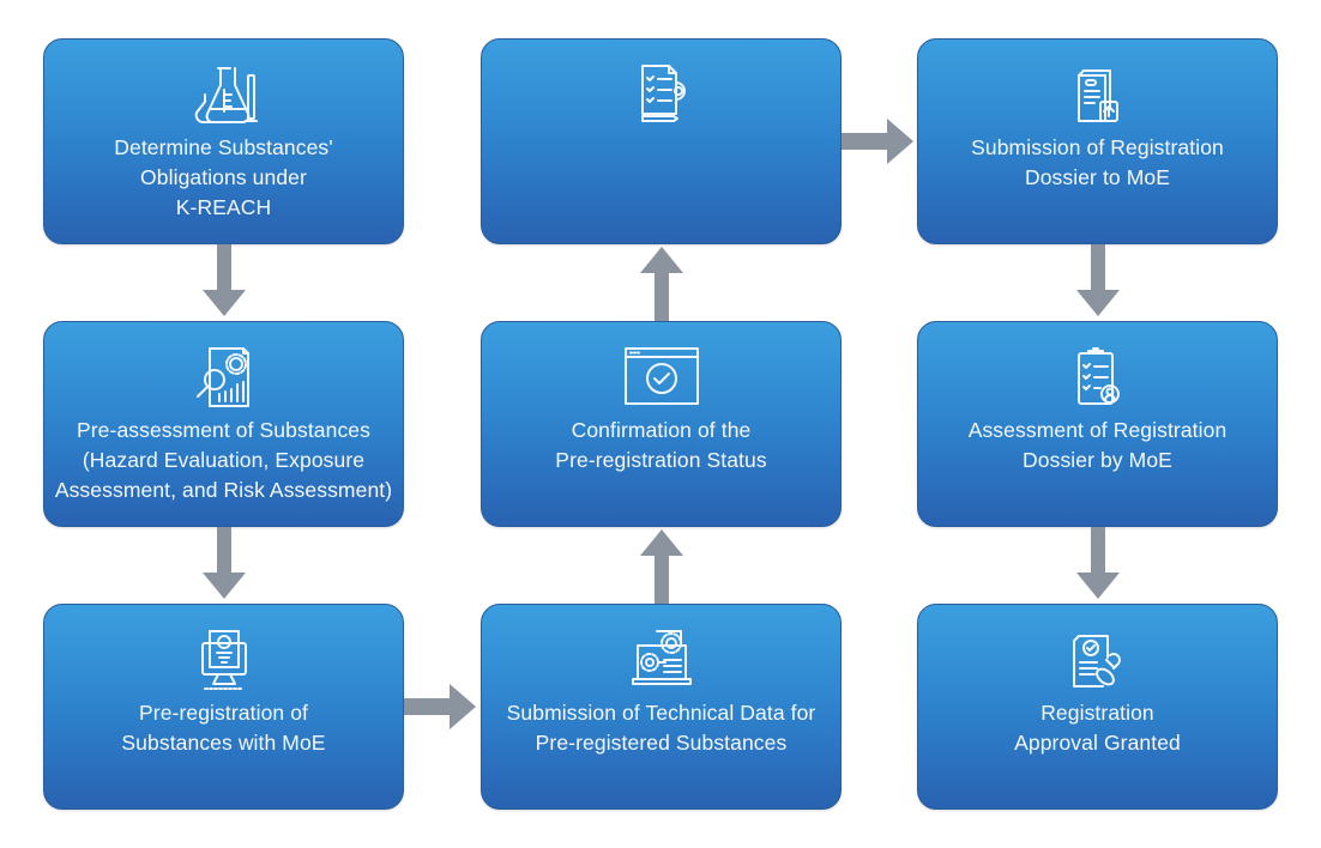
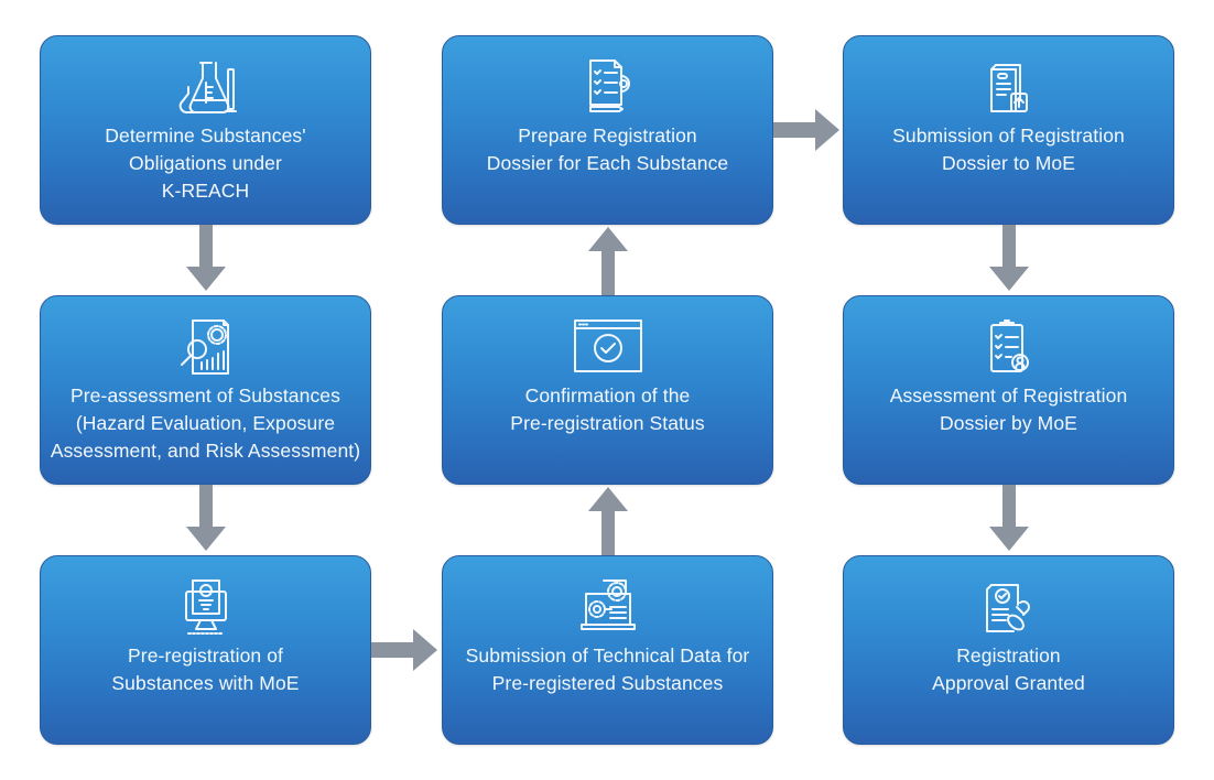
  Determine Substances'
  Obligations under
  K-REACH
  Pre-assessment of Substances
  (Hazard Evaluation, Exposure
  Assessment, and Risk Assessment)
  Pre-registration of
  Substances with MoE
+ Prepare Registration
+ Dossier for Each Substance
  Confirmation of the
  Pre-registration Status
  Submission of Technical Data for
  Pre-registered Substances
  Submission of Registration
  Dossier to MoE
  Assessment of Registration
  Dossier by MoE
  Registration
  Approval Granted
